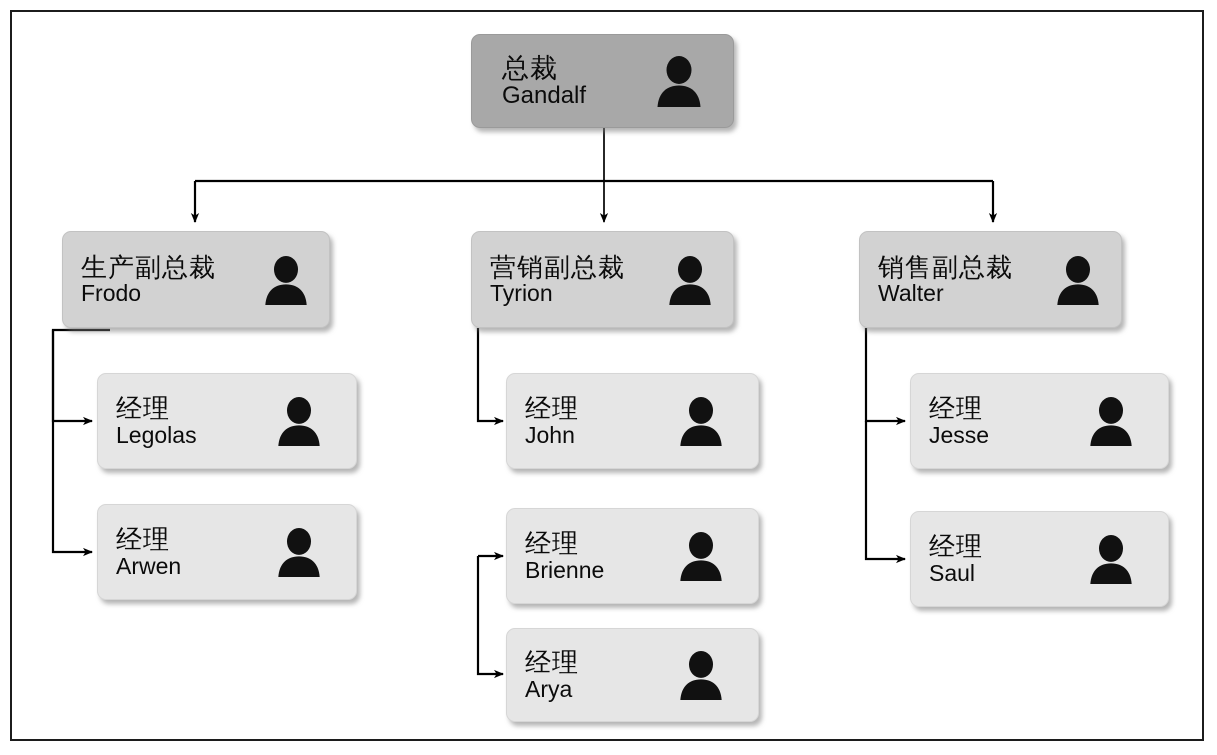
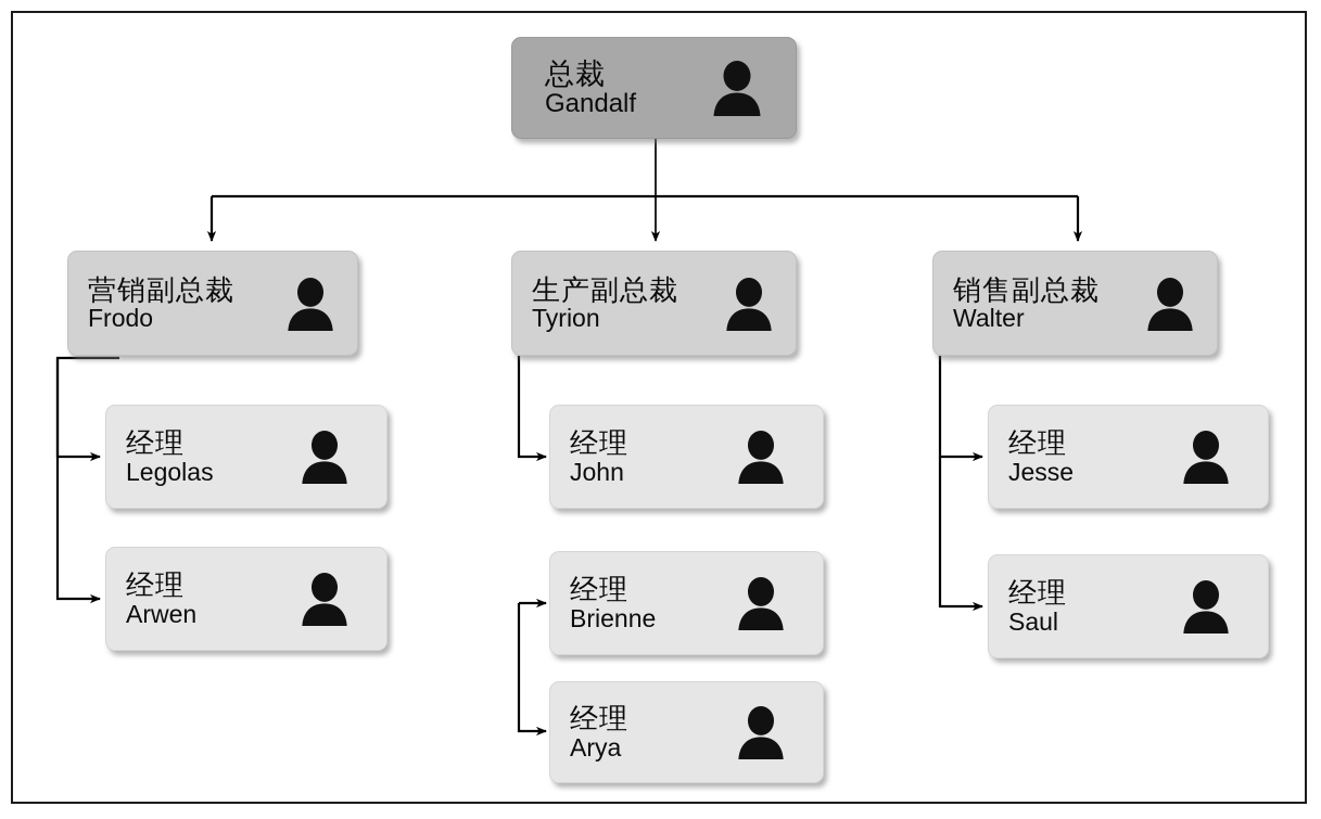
  总裁
  Gandalf
- 生产副总裁
+ 营销副总裁
  Frodo
- 营销副总裁
+ 生产副总裁
  Tyrion
  销售副总裁
  Walter
  经理
  Legolas
  经理
  Arwen
  经理
  John
  经理
  Brienne
  经理
  Arya
  经理
  Jesse
  经理
  Saul
